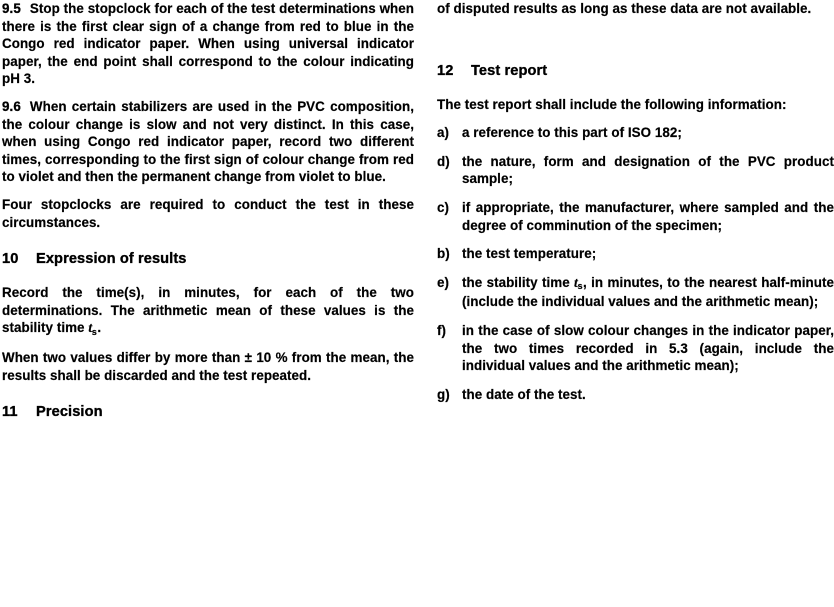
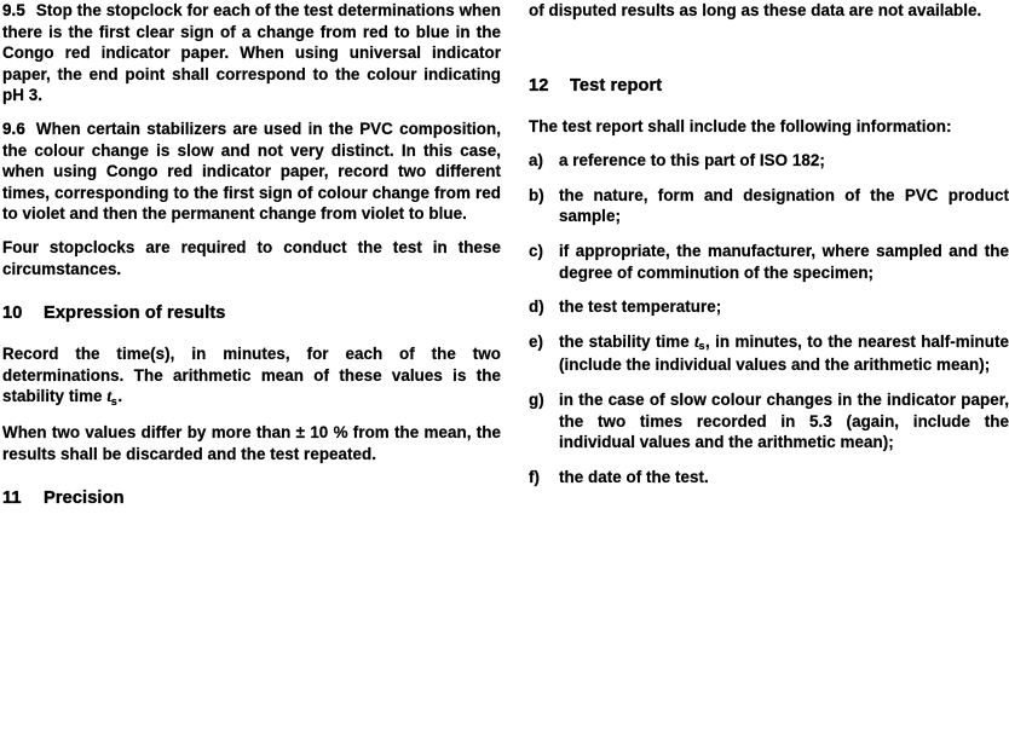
  9.5 Stop the stopclock for each of the test determinations when there is the first clear sign of a change from red to blue in the Congo red indicator paper. When using universal indicator paper, the end point shall correspond to the colour indicating pH 3.
  9.6 When certain stabilizers are used in the PVC composition, the colour change is slow and not very distinct. In this case, when using Congo red indicator paper, record two different times, corresponding to the first sign of colour change from red to violet and then the permanent change from violet to blue.
  Four stopclocks are required to conduct the test in these circumstances.
  10 Expression of results
  Record the time(s), in minutes, for each of the two determinations. The arithmetic mean of these values is the stability time ts.
  When two values differ by more than ± 10 % from the mean, the results shall be discarded and the test repeated.
  11 Precision
  of disputed results as long as these data are not available.
  12 Test report
  The test report shall include the following information:
  a)
  a reference to this part of ISO 182;
- d)
+ b)
  the nature, form and designation of the PVC product sample;
  c)
  if appropriate, the manufacturer, where sampled and the degree of comminution of the specimen;
- b)
+ d)
  the test temperature;
  e)
  the stability time ts, in minutes, to the nearest half-minute (include the individual values and the arithmetic mean);
- f)
+ g)
  in the case of slow colour changes in the indicator paper, the two times recorded in 5.3 (again, include the individual values and the arithmetic mean);
- g)
+ f)
  the date of the test.
